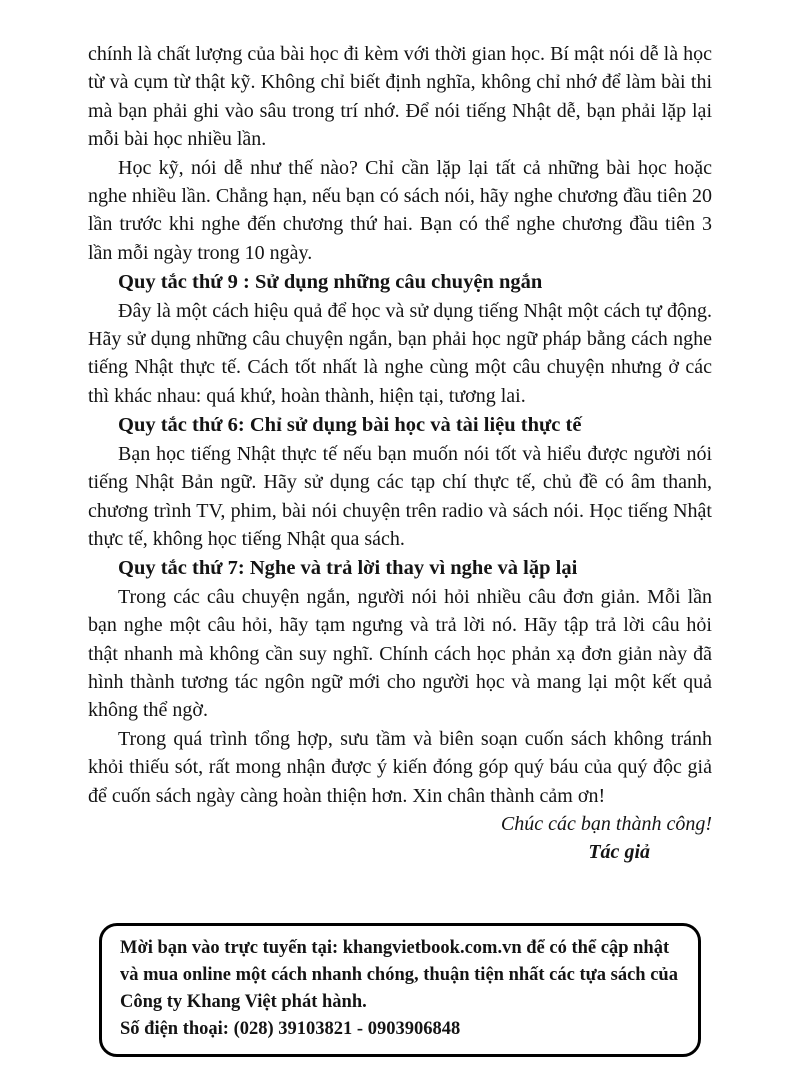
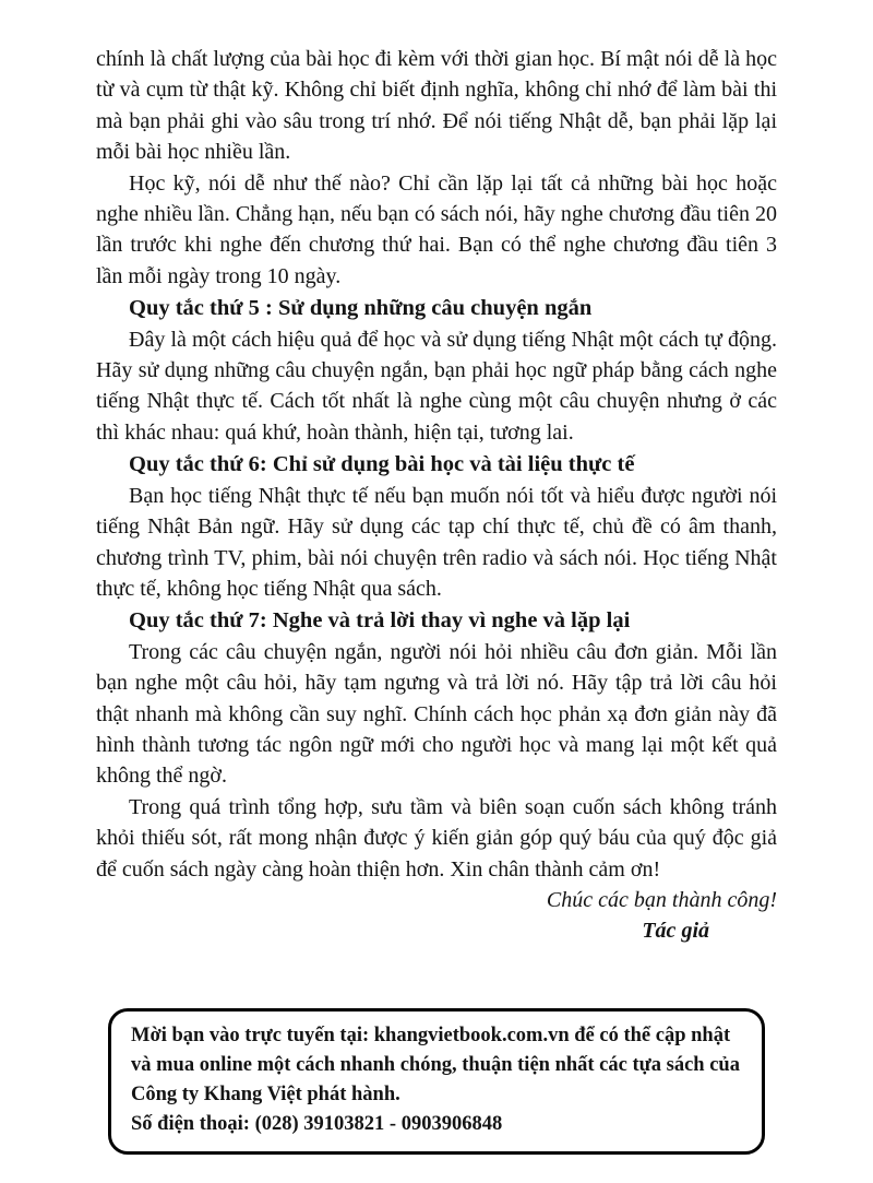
  chính là chất lượng của bài học đi kèm với thời gian học. Bí mật nói dễ là học từ và cụm từ thật kỹ. Không chỉ biết định nghĩa, không chỉ nhớ để làm bài thi mà bạn phải ghi vào sâu trong trí nhớ. Để nói tiếng Nhật dễ, bạn phải lặp lại mỗi bài học nhiều lần.
  Học kỹ, nói dễ như thế nào? Chỉ cần lặp lại tất cả những bài học hoặc nghe nhiều lần. Chẳng hạn, nếu bạn có sách nói, hãy nghe chương đầu tiên 20 lần trước khi nghe đến chương thứ hai. Bạn có thể nghe chương đầu tiên 3 lần mỗi ngày trong 10 ngày.
- Quy tắc thứ 9 : Sử dụng những câu chuyện ngắn
+ Quy tắc thứ 5 : Sử dụng những câu chuyện ngắn
  Đây là một cách hiệu quả để học và sử dụng tiếng Nhật một cách tự động. Hãy sử dụng những câu chuyện ngắn, bạn phải học ngữ pháp bằng cách nghe tiếng Nhật thực tế. Cách tốt nhất là nghe cùng một câu chuyện nhưng ở các thì khác nhau: quá khứ, hoàn thành, hiện tại, tương lai.
  Quy tắc thứ 6: Chỉ sử dụng bài học và tài liệu thực tế
  Bạn học tiếng Nhật thực tế nếu bạn muốn nói tốt và hiểu được người nói tiếng Nhật Bản ngữ. Hãy sử dụng các tạp chí thực tế, chủ đề có âm thanh, chương trình TV, phim, bài nói chuyện trên radio và sách nói. Học tiếng Nhật thực tế, không học tiếng Nhật qua sách.
  Quy tắc thứ 7: Nghe và trả lời thay vì nghe và lặp lại
  Trong các câu chuyện ngắn, người nói hỏi nhiều câu đơn giản. Mỗi lần bạn nghe một câu hỏi, hãy tạm ngưng và trả lời nó. Hãy tập trả lời câu hỏi thật nhanh mà không cần suy nghĩ. Chính cách học phản xạ đơn giản này đã hình thành tương tác ngôn ngữ mới cho người học và mang lại một kết quả không thể ngờ.
- Trong quá trình tổng hợp, sưu tầm và biên soạn cuốn sách không tránh khỏi thiếu sót, rất mong nhận được ý kiến đóng góp quý báu của quý độc giả để cuốn sách ngày càng hoàn thiện hơn. Xin chân thành cảm ơn!
+ Trong quá trình tổng hợp, sưu tầm và biên soạn cuốn sách không tránh khỏi thiếu sót, rất mong nhận được ý kiến giản góp quý báu của quý độc giả để cuốn sách ngày càng hoàn thiện hơn. Xin chân thành cảm ơn!
  Chúc các bạn thành công!
  Tác giả
  Mời bạn vào trực tuyến tại: khangvietbook.com.vn để có thể cập nhật và mua online một cách nhanh chóng, thuận tiện nhất các tựa sách của Công ty Khang Việt phát hành.
  Số điện thoại: (028) 39103821 - 0903906848
